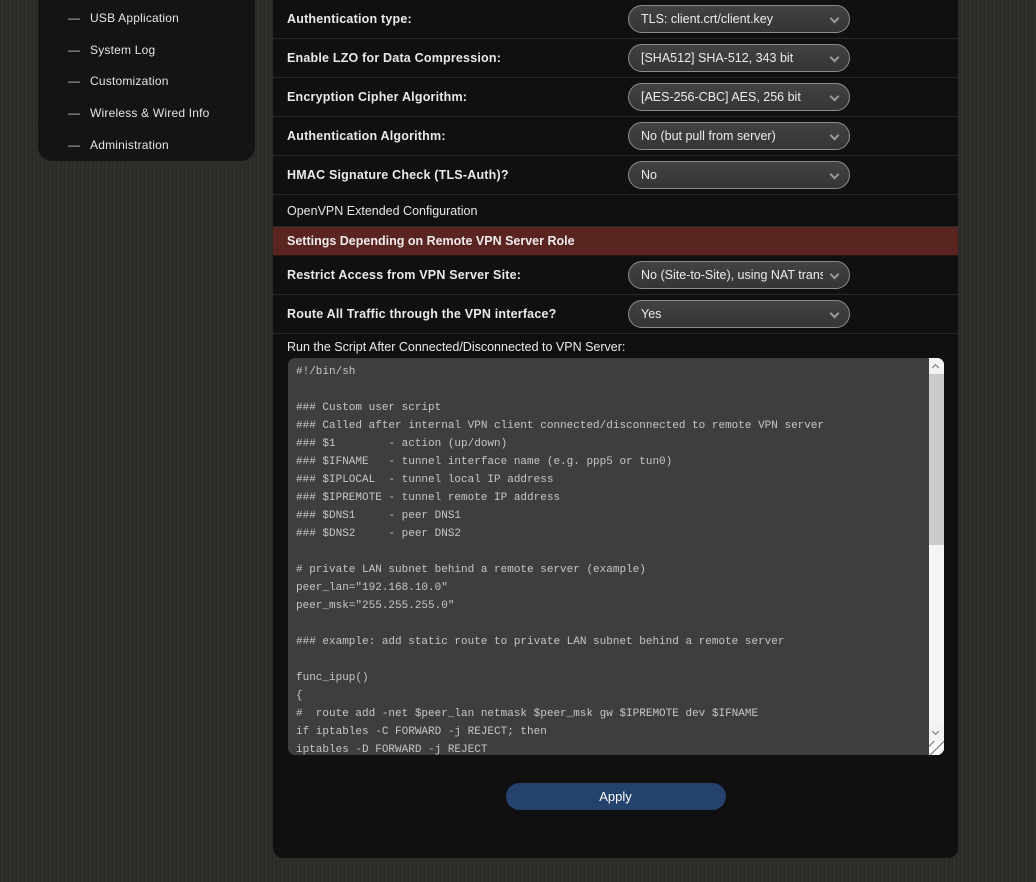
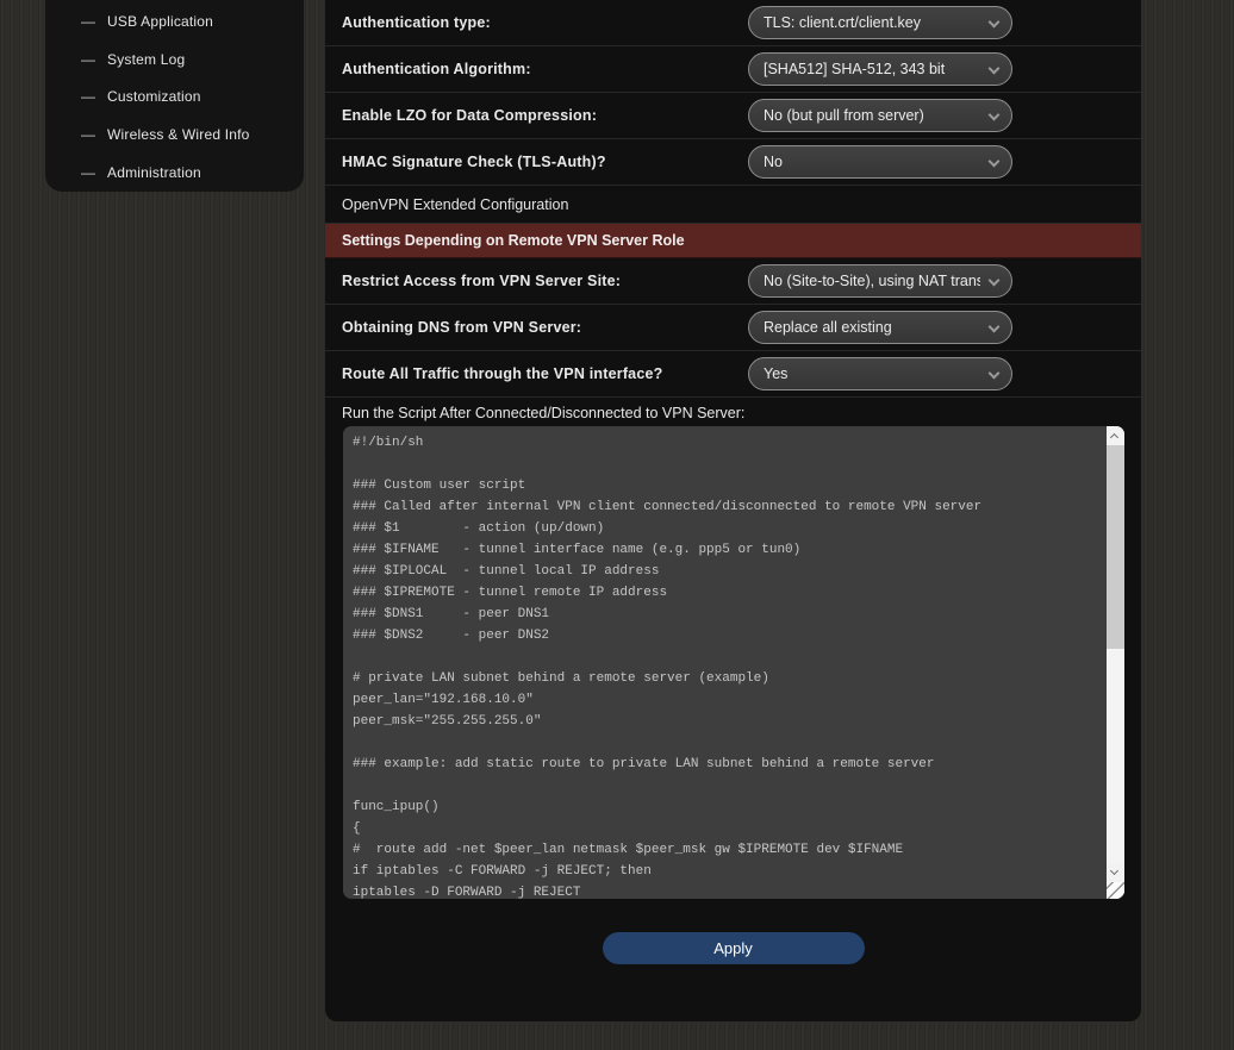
  —
  USB Application
  —
  System Log
  —
  Customization
  —
  Wireless & Wired Info
  —
  Administration
  Authentication type:
  TLS: client.crt/client.key
- Enable LZO for Data Compression:
+ Authentication Algorithm:
  [SHA512] SHA-512, 343 bit
- Encryption Cipher Algorithm:
- [AES-256-CBC] AES, 256 bit
- Authentication Algorithm:
+ Enable LZO for Data Compression:
  No (but pull from server)
  HMAC Signature Check (TLS-Auth)?
  No
  OpenVPN Extended Configuration
  Settings Depending on Remote VPN Server Role
  Restrict Access from VPN Server Site:
  No (Site-to-Site), using NAT trans
+ Obtaining DNS from VPN Server:
+ Replace all existing
  Route All Traffic through the VPN interface?
  Yes
  Run the Script After Connected/Disconnected to VPN Server:
  #!/bin/sh
  ### Custom user script
  ### Called after internal VPN client connected/disconnected to remote VPN server
  ### $1 - action (up/down)
  ### $IFNAME - tunnel interface name (e.g. ppp5 or tun0)
  ### $IPLOCAL - tunnel local IP address
  ### $IPREMOTE - tunnel remote IP address
  ### $DNS1 - peer DNS1
  ### $DNS2 - peer DNS2
  # private LAN subnet behind a remote server (example)
  peer_lan="192.168.10.0"
  peer_msk="255.255.255.0"
  ### example: add static route to private LAN subnet behind a remote server
  func_ipup()
  {
  # route add -net $peer_lan netmask $peer_msk gw $IPREMOTE dev $IFNAME
  if iptables -C FORWARD -j REJECT; then
  Apply
